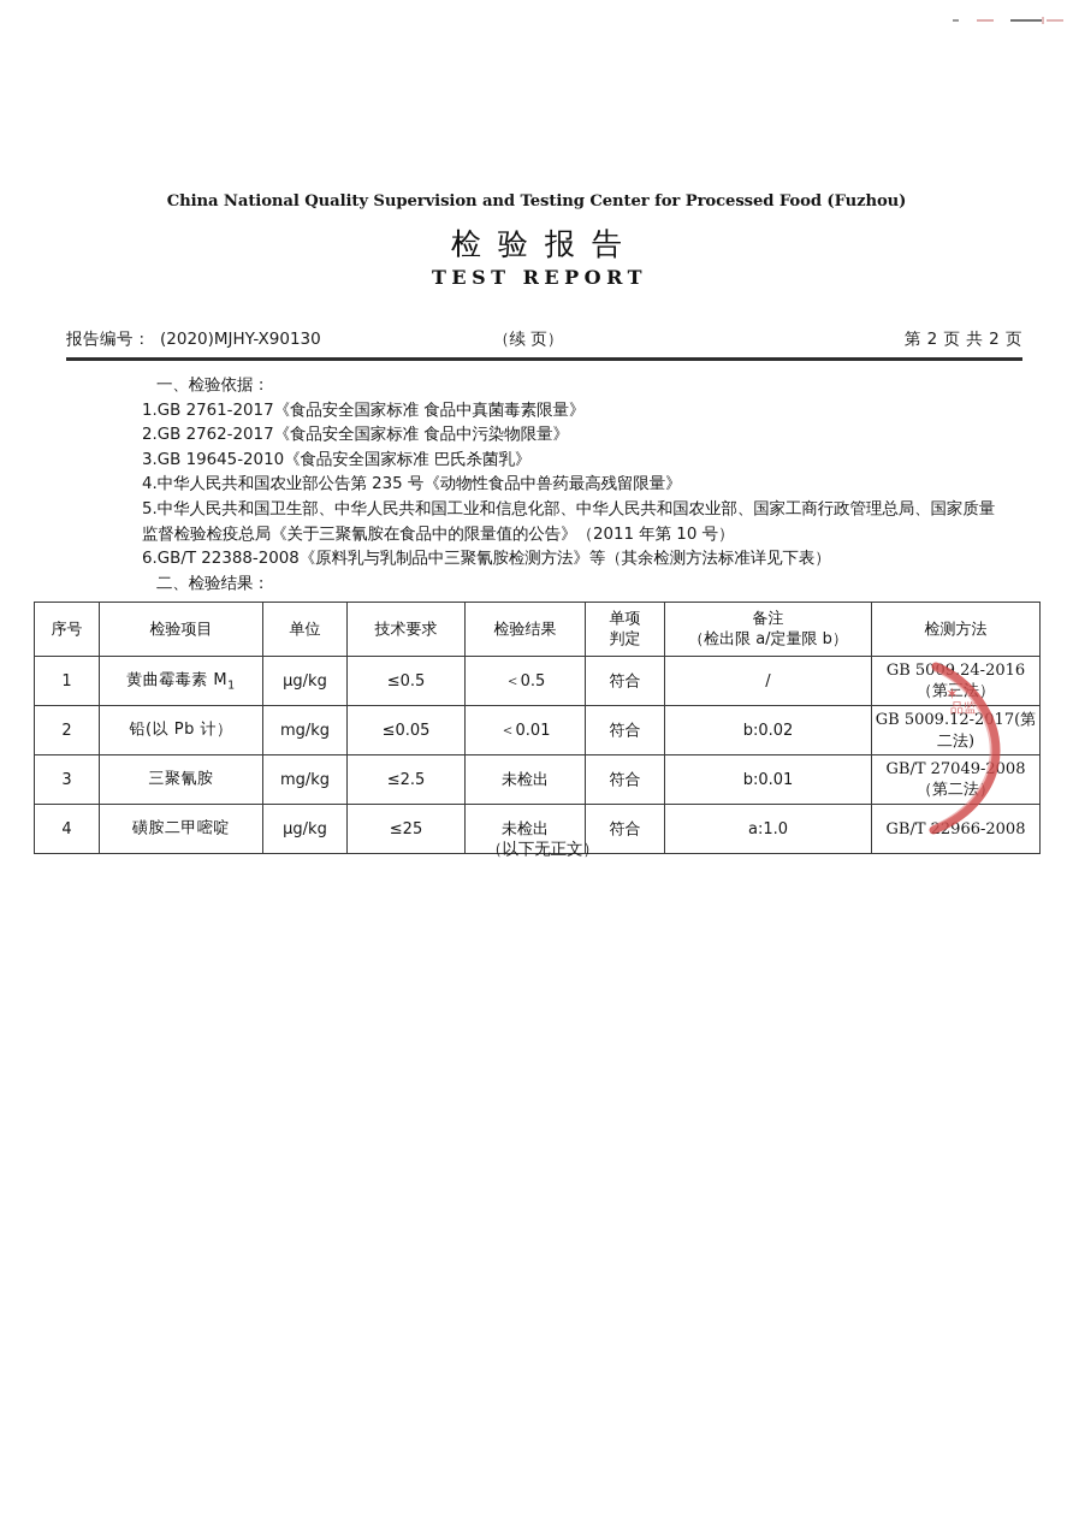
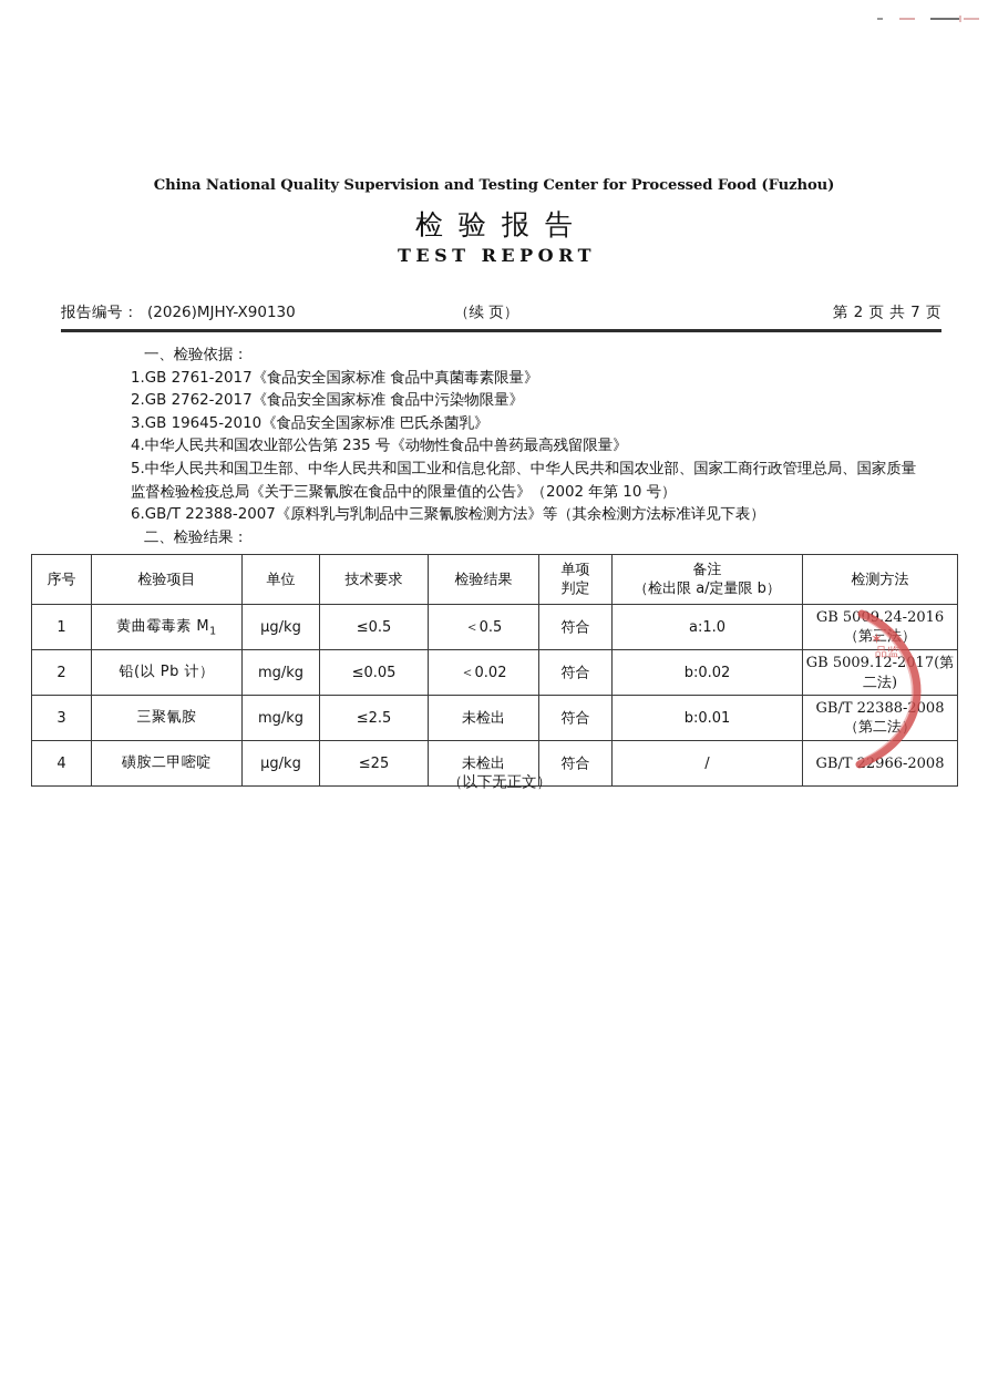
  China National Quality Supervision and Testing Center for Processed Food (Fuzhou)
  检验报告
  TEST REPORT
- 报告编号： (2020)MJHY-X90130
+ 报告编号： (2026)MJHY-X90130
  （续 页）
- 第 2 页 共 2 页
+ 第 2 页 共 7 页
  一、检验依据：
  1.GB 2761-2017《食品安全国家标准 食品中真菌毒素限量》
  2.GB 2762-2017《食品安全国家标准 食品中污染物限量》
  3.GB 19645-2010《食品安全国家标准 巴氏杀菌乳》
  4.中华人民共和国农业部公告第 235 号《动物性食品中兽药最高残留限量》
- 5.中华人民共和国卫生部、中华人民共和国工业和信息化部、中华人民共和国农业部、国家工商行政管理总局、国家质量监督检验检疫总局《关于三聚氰胺在食品中的限量值的公告》（2011 年第 10 号）
+ 5.中华人民共和国卫生部、中华人民共和国工业和信息化部、中华人民共和国农业部、国家工商行政管理总局、国家质量监督检验检疫总局《关于三聚氰胺在食品中的限量值的公告》（2002 年第 10 号）
- 6.GB/T 22388-2008《原料乳与乳制品中三聚氰胺检测方法》等（其余检测方法标准详见下表）
+ 6.GB/T 22388-2007《原料乳与乳制品中三聚氰胺检测方法》等（其余检测方法标准详见下表）
  二、检验结果：
  序号	检验项目	单位	技术要求	检验结果	单项 判定	备注 （检出限 a/定量限 b）	检测方法
- 1	黄曲霉毒素 M1	μg/kg	≤0.5	＜0.5	符合	/	GB 5009.24-2016（第三法）
+ 1	黄曲霉毒素 M1	μg/kg	≤0.5	＜0.5	符合	a:1.0	GB 5009.24-2016（第三法）
- 2	铅(以 Pb 计）	mg/kg	≤0.05	＜0.01	符合	b:0.02	GB 5009.12-2017(第二法)
+ 2	铅(以 Pb 计）	mg/kg	≤0.05	＜0.02	符合	b:0.02	GB 5009.12-2017(第二法)
- 3	三聚氰胺	mg/kg	≤2.5	未检出	符合	b:0.01	GB/T 27049-2008（第二法）
+ 3	三聚氰胺	mg/kg	≤2.5	未检出	符合	b:0.01	GB/T 22388-2008（第二法）
- 4	磺胺二甲嘧啶	μg/kg	≤25	未检出	符合	a:1.0	GB/T 22966-2008
+ 4	磺胺二甲嘧啶	μg/kg	≤25	未检出	符合	/	GB/T 22966-2008
  （以下无正文）
  ✶
  品监
